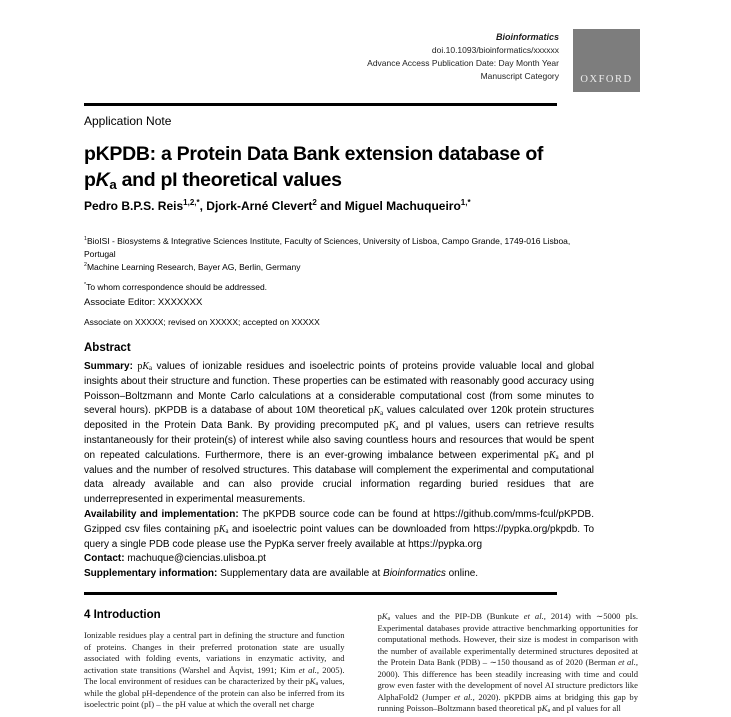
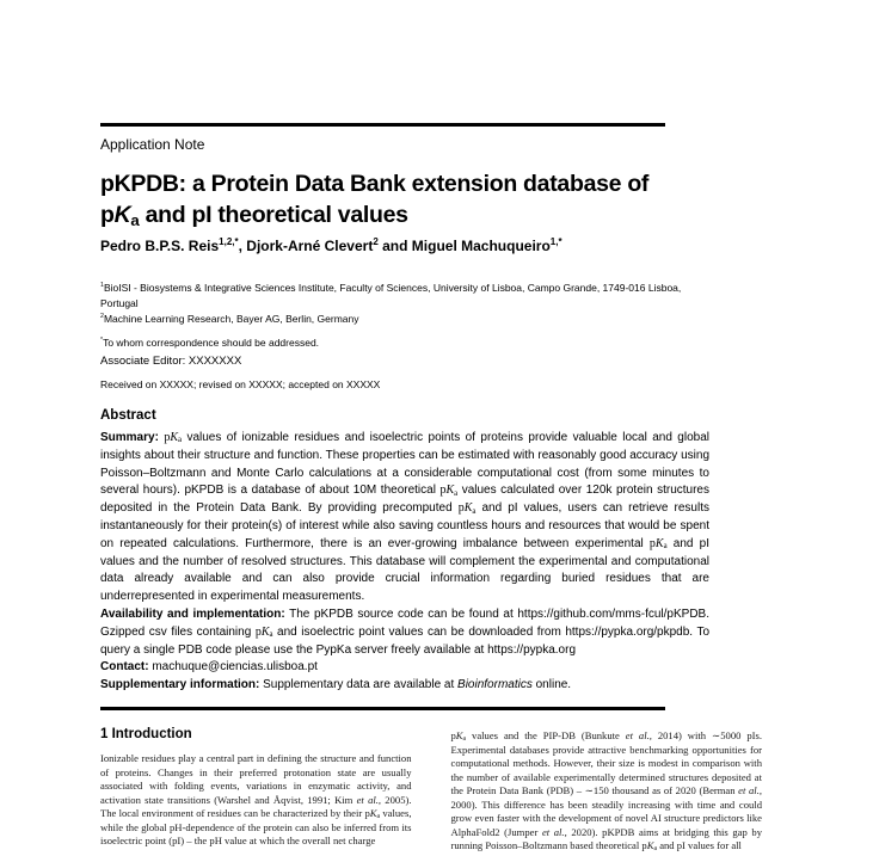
- Bioinformatics
- doi.10.1093/bioinformatics/xxxxxx
- Advance Access Publication Date: Day Month Year
- Manuscript Category
- OXFORD
  Application Note
  pKPDB: a Protein Data Bank extension database of
  pKa and pI theoretical values
  Pedro B.P.S. Reis1,2,*, Djork-Arné Clevert2 and Miguel Machuqueiro1,*
  BioISI - Biosystems & Integrative Sciences Institute, Faculty of Sciences, University of Lisboa, Campo Grande, 1749-016 Lisboa, Portugal
  Machine Learning Research, Bayer AG, Berlin, Germany
  To whom correspondence should be addressed.
  Associate Editor: XXXXXXX
- Associate on XXXXX; revised on XXXXX; accepted on XXXXX
+ Received on XXXXX; revised on XXXXX; accepted on XXXXX
  Abstract
  Summary: pK values of ionizable residues and isoelectric points of proteins provide valuable local and global insights about their structure and function. These properties can be estimated with reasonably good accuracy using Poisson–Boltzmann and Monte Carlo calculations at a considerable computational cost (from some minutes to several hours). pKPDB is a database of about 10M theoretical pK values calculated over 120k protein structures deposited in the Protein Data Bank. By providing precomputed pK and pI values, users can retrieve results instantaneously for their protein(s) of interest while also saving countless hours and resources that would be spent on repeated calculations. Furthermore, there is an ever-growing imbalance between experimental pK and pI values and the number of resolved structures. This database will complement the experimental and computational data already available and can also provide crucial information regarding buried residues that are underrepresented in experimental measurements.
  Availability and implementation: The pKPDB source code can be found at https://github.com/mms-fcul/pKPDB. Gzipped csv files containing pK and isoelectric point values can be downloaded from https://pypka.org/pkpdb. To query a single PDB code please use the PypKa server freely available at https://pypka.org
  Contact: machuque@ciencias.ulisboa.pt
  Supplementary information: Supplementary data are available at Bioinformatics online.
- 4 Introduction
+ 1 Introduction
  Ionizable residues play a central part in defining the structure and function of proteins. Changes in their preferred protonation state are usually associated with folding events, variations in enzymatic activity, and activation state transitions (Warshel and Åqvist, 1991; Kim et al., 2005). The local environment of residues can be characterized by their pK values, while the global pH-dependence of the protein can also be inferred from its isoelectric point (pI) – the pH value at which the overall net charge
  pK values and the PIP-DB (Bunkute et al., 2014) with ∼5000 pIs. Experimental databases provide attractive benchmarking opportunities for computational methods. However, their size is modest in comparison with the number of available experimentally determined structures deposited at the Protein Data Bank (PDB) – ∼150 thousand as of 2020 (Berman et al., 2000). This difference has been steadily increasing with time and could grow even faster with the development of novel AI structure predictors like AlphaFold2 (Jumper et al., 2020). pKPDB aims at bridging this gap by running Poisson–Boltzmann based theoretical pK and pI values for all
